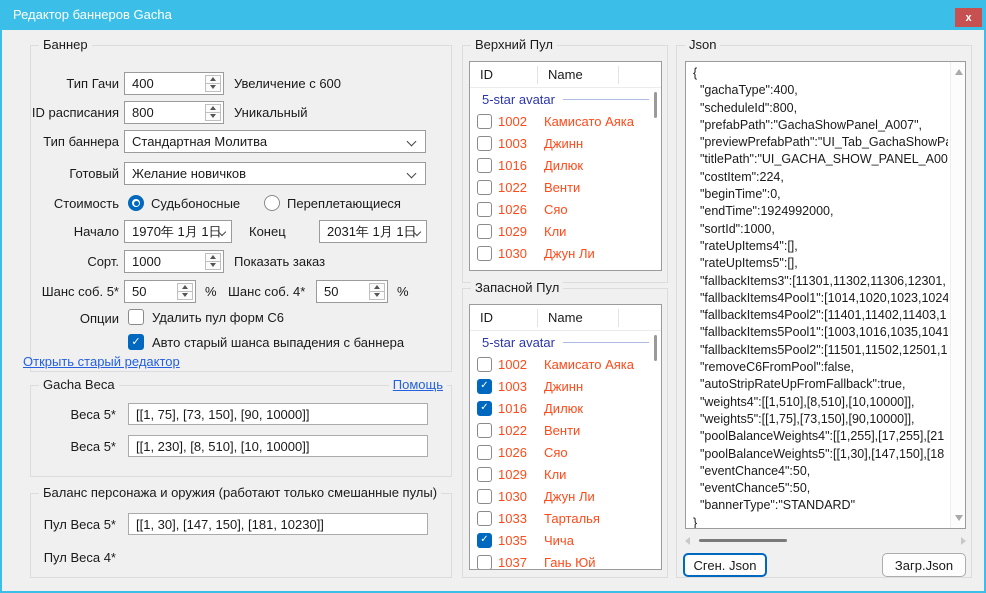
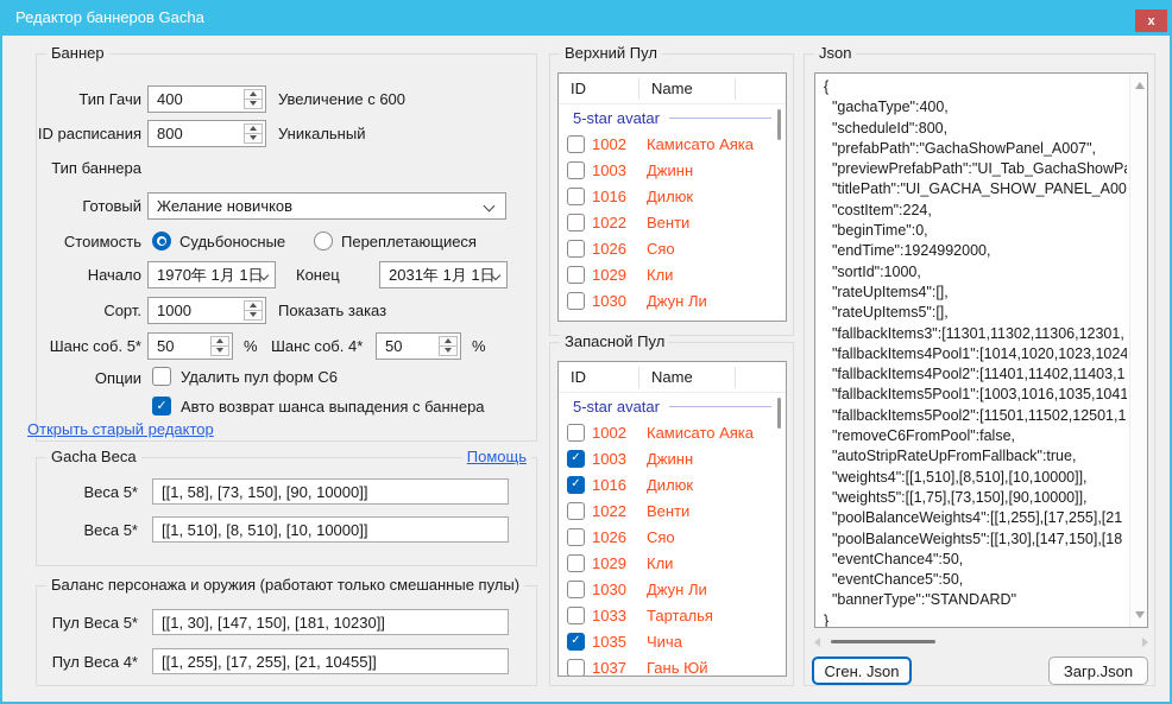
  Редактор баннеров Gacha
  x
  Баннер
  Тип Гачи
  400
  Увеличение с 600
  ID расписания
  800
  Уникальный
  Тип баннера
- Стандартная Молитва
  Готовый
  Желание новичков
  Стоимость
  Судьбоносные
  Переплетающиеся
  Начало
  1970年 1月 1日
  Конец
  2031年 1月 1日
  Сорт.
  1000
  Показать заказ
  Шанс соб. 5*
  50
  %
  Шанс соб. 4*
  50
  %
  Опции
  Удалить пул форм С6
  ✓
- Авто старый шанса выпадения с баннера
+ Авто возврат шанса выпадения с баннера
  Открыть старый редактор
  Gacha Веса
  Помощь
  Веса 5*
- [[1, 75], [73, 150], [90, 10000]]
+ [[1, 58], [73, 150], [90, 10000]]
  Веса 5*
- [[1, 230], [8, 510], [10, 10000]]
+ [[1, 510], [8, 510], [10, 10000]]
  Баланс персонажа и оружия (работают только смешанные пулы)
  Пул Веса 5*
  [[1, 30], [147, 150], [181, 10230]]
  Пул Веса 4*
+ [[1, 255], [17, 255], [21, 10455]]
  Верхний Пул
  ID
  Name
  5-star avatar
  1002
  Камисато Аяка
  1003
  Джинн
  1016
  Дилюк
  1022
  Венти
  1026
  Сяо
  1029
  Кли
  1030
  Джун Ли
  Запасной Пул
  ID
  Name
  5-star avatar
  1002
  Камисато Аяка
  ✓
  1003
  Джинн
  ✓
  1016
  Дилюк
  1022
  Венти
  1026
  Сяо
  1029
  Кли
  1030
  Джун Ли
  1033
  Тарталья
  ✓
  1035
  Чича
  1037
  Гань Юй
  Json
  {
  "gachaType":400,
  "scheduleId":800,
  "prefabPath":"GachaShowPanel_A007",
  "previewPrefabPath":"UI_Tab_GachaShowP
  "titlePath":"UI_GACHA_SHOW_PANEL_A00
  "costItem":224,
  "beginTime":0,
  "endTime":1924992000,
  "sortId":1000,
  "rateUpItems4":[],
  "rateUpItems5":[],
  "fallbackItems3":[11301,11302,11306,12301,
  "fallbackItems4Pool1":[1014,1020,1023,1024
  "fallbackItems4Pool2":[11401,11402,11403,1
  "fallbackItems5Pool1":[1003,1016,1035,1041
  "fallbackItems5Pool2":[11501,11502,12501,1
  "removeC6FromPool":false,
  "autoStripRateUpFromFallback":true,
  "weights4":[[1,510],[8,510],[10,10000]],
  "weights5":[[1,75],[73,150],[90,10000]],
  "poolBalanceWeights4":[[1,255],[17,255],[21
  "poolBalanceWeights5":[[1,30],[147,150],[18
  "eventChance4":50,
  "eventChance5":50,
  "bannerType":"STANDARD"
  }
  Сген. Json
  Загр.Json
